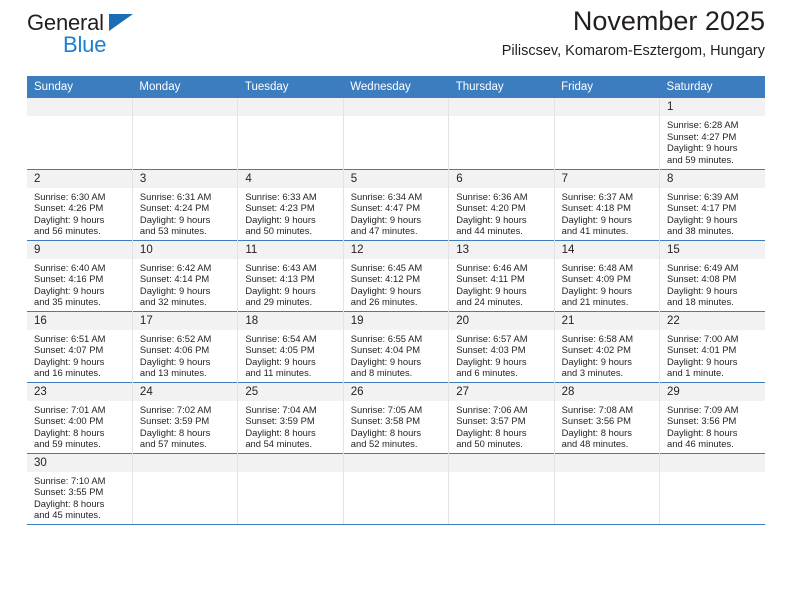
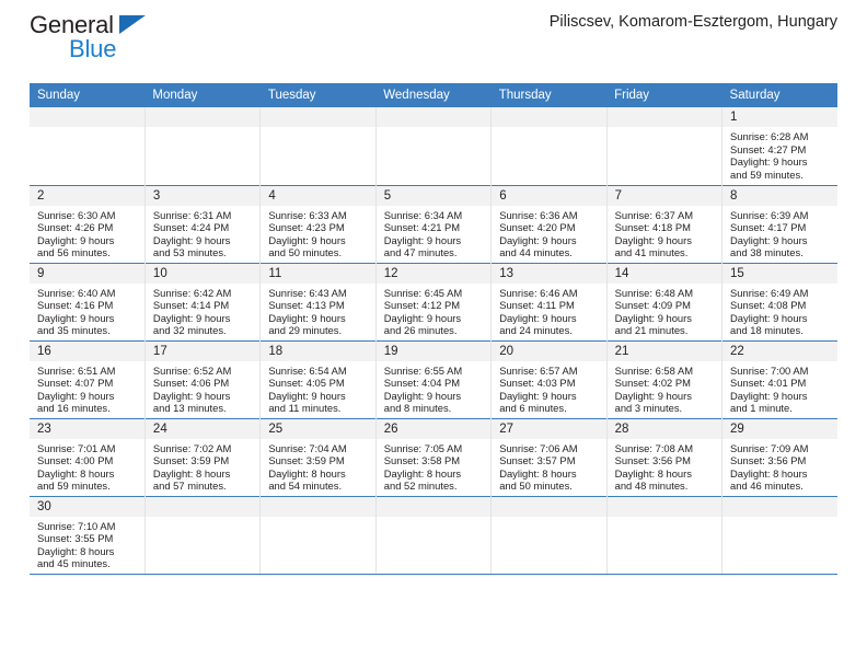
  General
  Blue
- November 2025
  Piliscsev, Komarom-Esztergom, Hungary
  Sunday	Monday	Tuesday	Wednesday	Thursday	Friday	Saturday
  						1Sunrise: 6:28 AMSunset: 4:27 PMDaylight: 9 hoursand 59 minutes.
- 2Sunrise: 6:30 AMSunset: 4:26 PMDaylight: 9 hoursand 56 minutes.	3Sunrise: 6:31 AMSunset: 4:24 PMDaylight: 9 hoursand 53 minutes.	4Sunrise: 6:33 AMSunset: 4:23 PMDaylight: 9 hoursand 50 minutes.	5Sunrise: 6:34 AMSunset: 4:47 PMDaylight: 9 hoursand 47 minutes.	6Sunrise: 6:36 AMSunset: 4:20 PMDaylight: 9 hoursand 44 minutes.	7Sunrise: 6:37 AMSunset: 4:18 PMDaylight: 9 hoursand 41 minutes.	8Sunrise: 6:39 AMSunset: 4:17 PMDaylight: 9 hoursand 38 minutes.
+ 2Sunrise: 6:30 AMSunset: 4:26 PMDaylight: 9 hoursand 56 minutes.	3Sunrise: 6:31 AMSunset: 4:24 PMDaylight: 9 hoursand 53 minutes.	4Sunrise: 6:33 AMSunset: 4:23 PMDaylight: 9 hoursand 50 minutes.	5Sunrise: 6:34 AMSunset: 4:21 PMDaylight: 9 hoursand 47 minutes.	6Sunrise: 6:36 AMSunset: 4:20 PMDaylight: 9 hoursand 44 minutes.	7Sunrise: 6:37 AMSunset: 4:18 PMDaylight: 9 hoursand 41 minutes.	8Sunrise: 6:39 AMSunset: 4:17 PMDaylight: 9 hoursand 38 minutes.
  9Sunrise: 6:40 AMSunset: 4:16 PMDaylight: 9 hoursand 35 minutes.	10Sunrise: 6:42 AMSunset: 4:14 PMDaylight: 9 hoursand 32 minutes.	11Sunrise: 6:43 AMSunset: 4:13 PMDaylight: 9 hoursand 29 minutes.	12Sunrise: 6:45 AMSunset: 4:12 PMDaylight: 9 hoursand 26 minutes.	13Sunrise: 6:46 AMSunset: 4:11 PMDaylight: 9 hoursand 24 minutes.	14Sunrise: 6:48 AMSunset: 4:09 PMDaylight: 9 hoursand 21 minutes.	15Sunrise: 6:49 AMSunset: 4:08 PMDaylight: 9 hoursand 18 minutes.
  16Sunrise: 6:51 AMSunset: 4:07 PMDaylight: 9 hoursand 16 minutes.	17Sunrise: 6:52 AMSunset: 4:06 PMDaylight: 9 hoursand 13 minutes.	18Sunrise: 6:54 AMSunset: 4:05 PMDaylight: 9 hoursand 11 minutes.	19Sunrise: 6:55 AMSunset: 4:04 PMDaylight: 9 hoursand 8 minutes.	20Sunrise: 6:57 AMSunset: 4:03 PMDaylight: 9 hoursand 6 minutes.	21Sunrise: 6:58 AMSunset: 4:02 PMDaylight: 9 hoursand 3 minutes.	22Sunrise: 7:00 AMSunset: 4:01 PMDaylight: 9 hoursand 1 minute.
  23Sunrise: 7:01 AMSunset: 4:00 PMDaylight: 8 hoursand 59 minutes.	24Sunrise: 7:02 AMSunset: 3:59 PMDaylight: 8 hoursand 57 minutes.	25Sunrise: 7:04 AMSunset: 3:59 PMDaylight: 8 hoursand 54 minutes.	26Sunrise: 7:05 AMSunset: 3:58 PMDaylight: 8 hoursand 52 minutes.	27Sunrise: 7:06 AMSunset: 3:57 PMDaylight: 8 hoursand 50 minutes.	28Sunrise: 7:08 AMSunset: 3:56 PMDaylight: 8 hoursand 48 minutes.	29Sunrise: 7:09 AMSunset: 3:56 PMDaylight: 8 hoursand 46 minutes.
  30Sunrise: 7:10 AMSunset: 3:55 PMDaylight: 8 hoursand 45 minutes.
